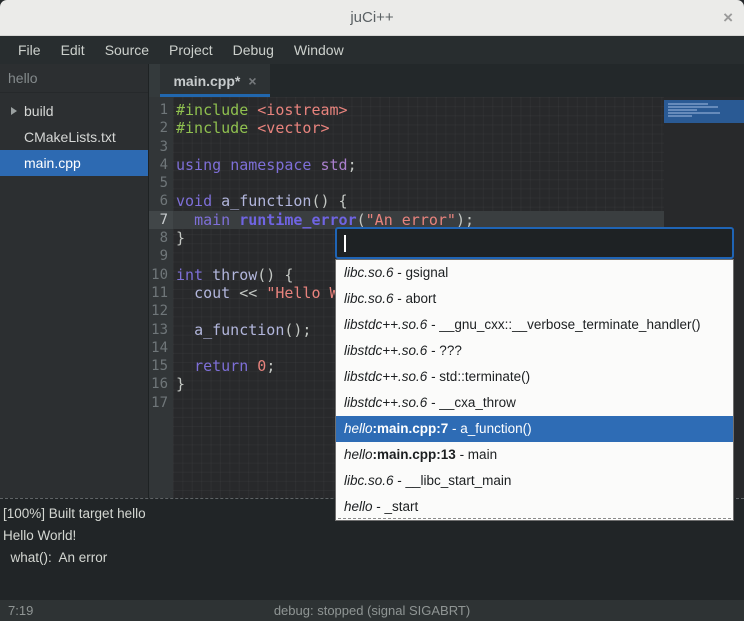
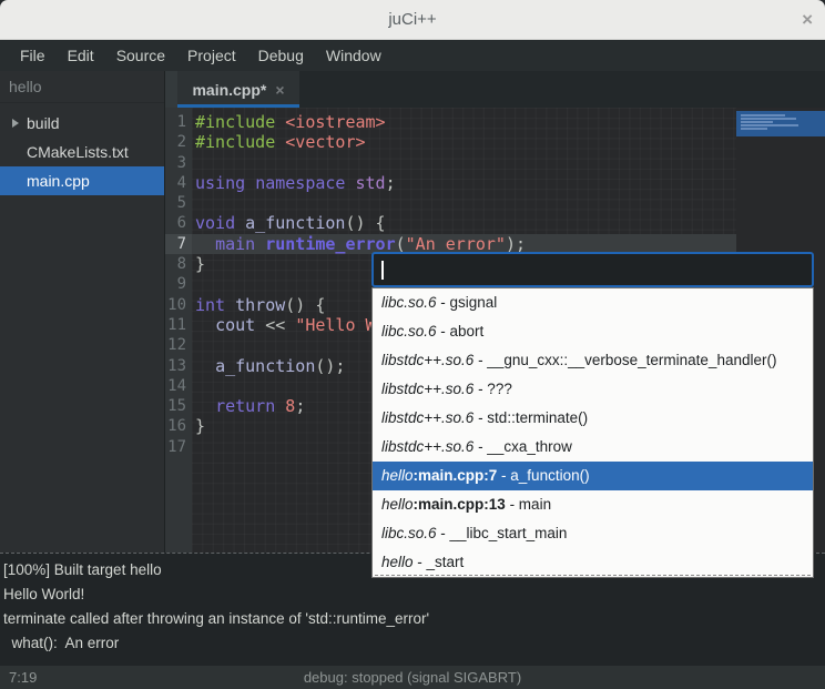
  juCi++
  ×
  File
  Edit
  Source
  Project
  Debug
  Window
  hello
  build
  CMakeLists.txt
  main.cpp
  main.cpp*
  ×
  1
  2
  3
  4
  5
  6
  7
  8
  9
  10
  11
  12
  13
  14
  15
  16
  17
  #include <iostream>
  #include <vector>
  using namespace std;
  void a_function() {
  main runtime_error("An error");
  }
  int throw() {
  cout << "Hello
  a_function();
- return 0;
+ return 8;
  }
  [100%] Built target hello
  Hello World!
+ terminate called after throwing an instance of 'std::runtime_error'
  what(): An error
  7:19
  debug: stopped (signal SIGABRT)
  libc.so.6 - gsignal
  libc.so.6 - abort
  libstdc++.so.6 - __gnu_cxx::__verbose_terminate_handler()
  libstdc++.so.6 - ???
  libstdc++.so.6 - std::terminate()
  libstdc++.so.6 - __cxa_throw
  hello:main.cpp:7 - a_function()
  hello:main.cpp:13 - main
  libc.so.6 - __libc_start_main
  hello - _start
